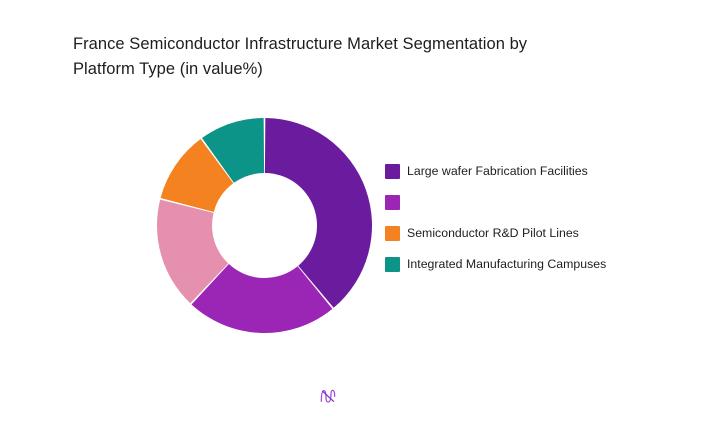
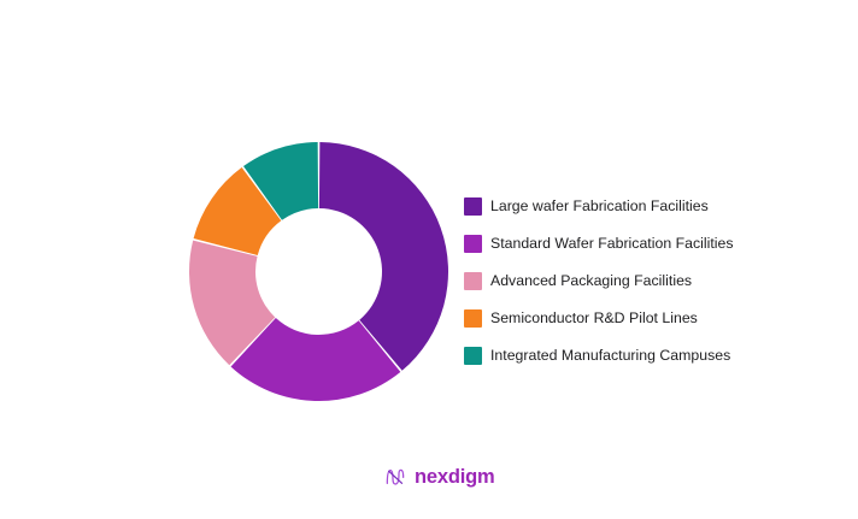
- France Semiconductor Infrastructure Market Segmentation by
- Platform Type (in value%)
  Large wafer Fabrication Facilities
+ Standard Wafer Fabrication Facilities
+ Advanced Packaging Facilities
  Semiconductor R&D Pilot Lines
  Integrated Manufacturing Campuses
+ nexdigm
